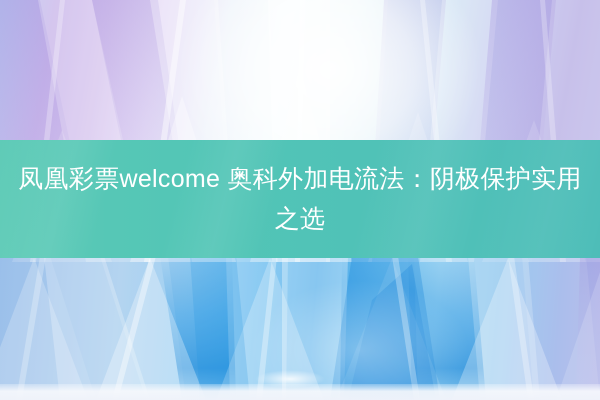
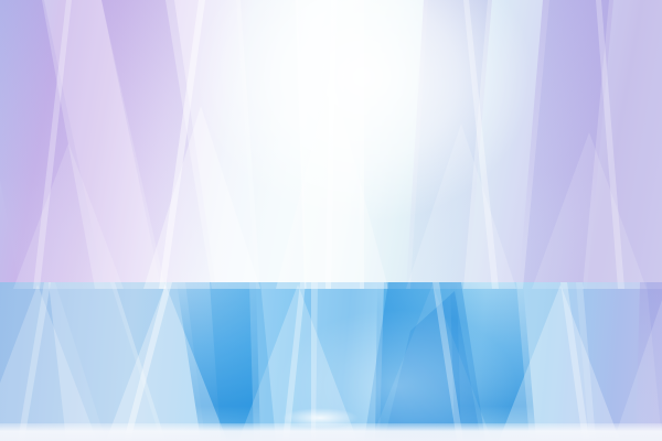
- 凤凰彩票welcome 奥科外加电流法：阴极保护实用之选
